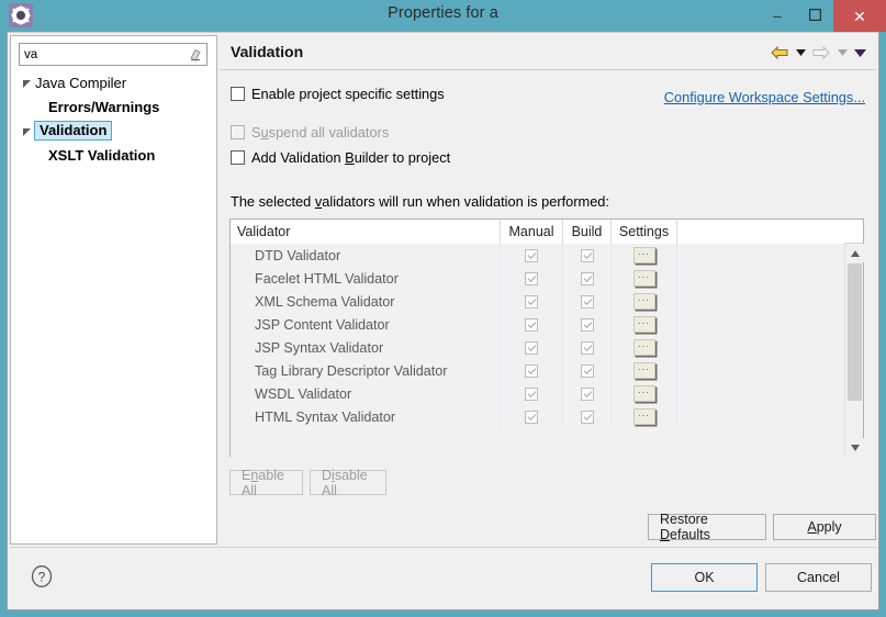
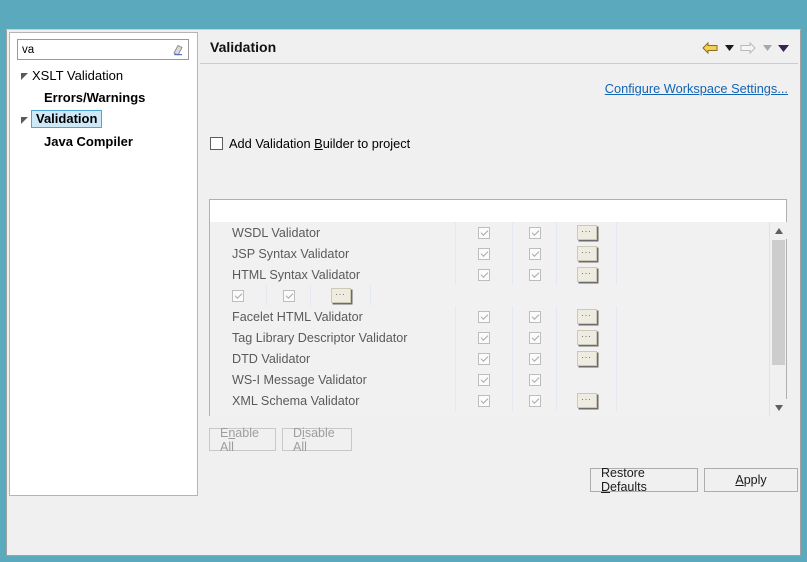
- Properties for a
- –
- ✕
  va
- Java Compiler
+ XSLT Validation
  Errors/Warnings
  Validation
- XSLT Validation
+ Java Compiler
  Validation
- Enable project specific settings
  Configure Workspace Settings...
- Suspend all validators
  Add Validation Builder to project
- The selected validators will run when validation is performed:
- Validator
- Manual
- Build
- Settings
- DTD Validator
+ WSDL Validator
  ...
- Facelet HTML Validator
+ JSP Syntax Validator
  ...
- XML Schema Validator
+ HTML Syntax Validator
  ...
- JSP Content Validator
  ...
- JSP Syntax Validator
+ Facelet HTML Validator
  ...
  Tag Library Descriptor Validator
  ...
- WSDL Validator
+ DTD Validator
  ...
+ WS-I Message Validator
- HTML Syntax Validator
+ XML Schema Validator
  ...
  Enable All
  Disable All
  Restore Defaults
  Apply
- ?
- OK
- Cancel
